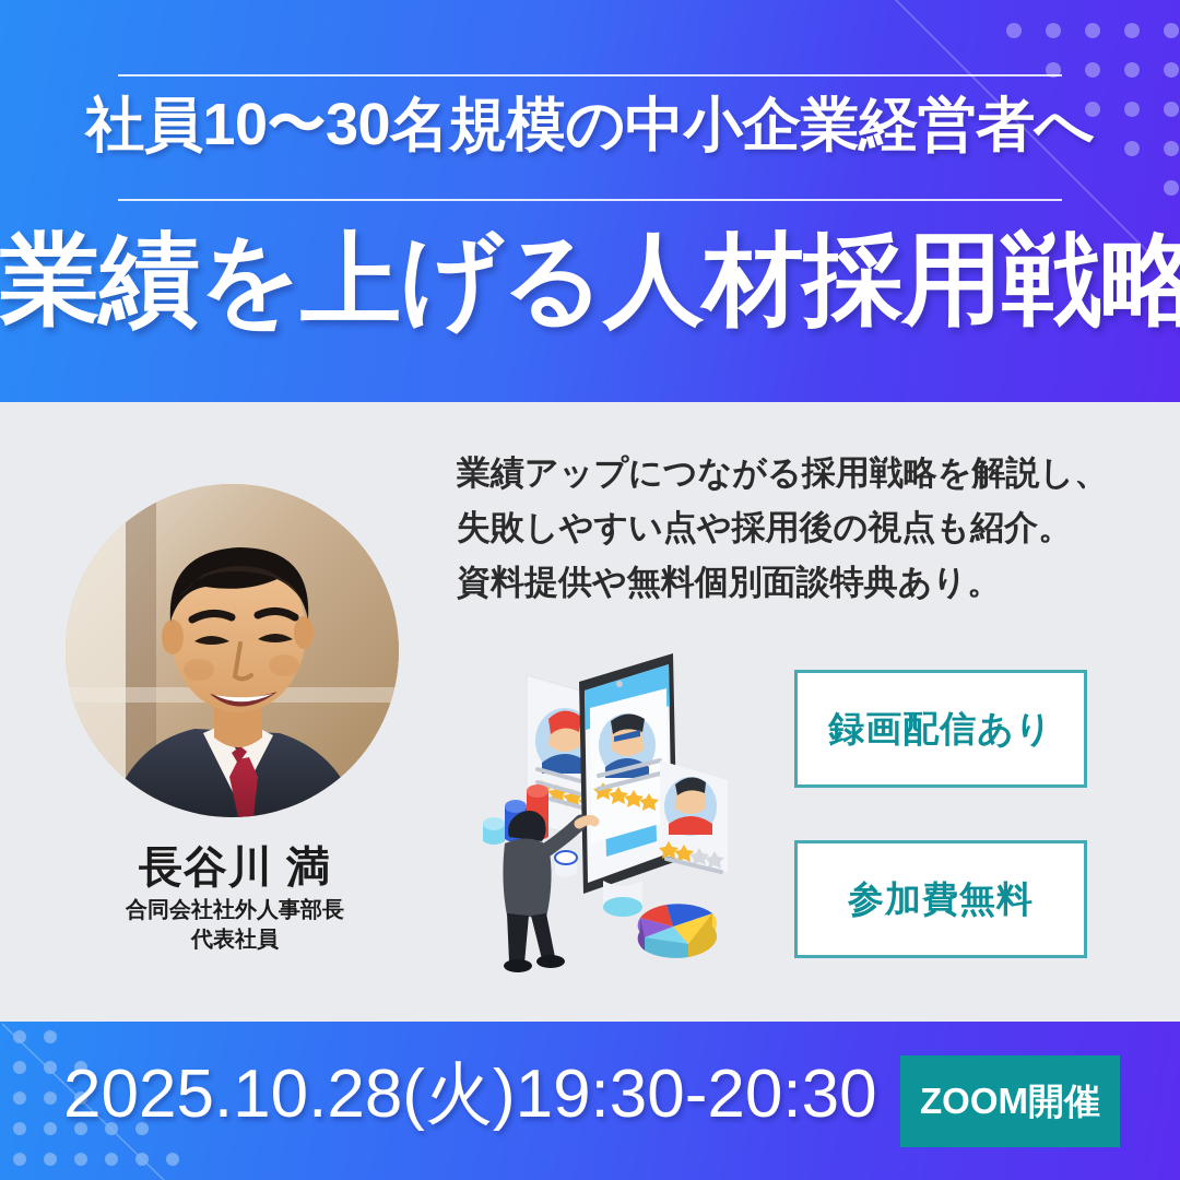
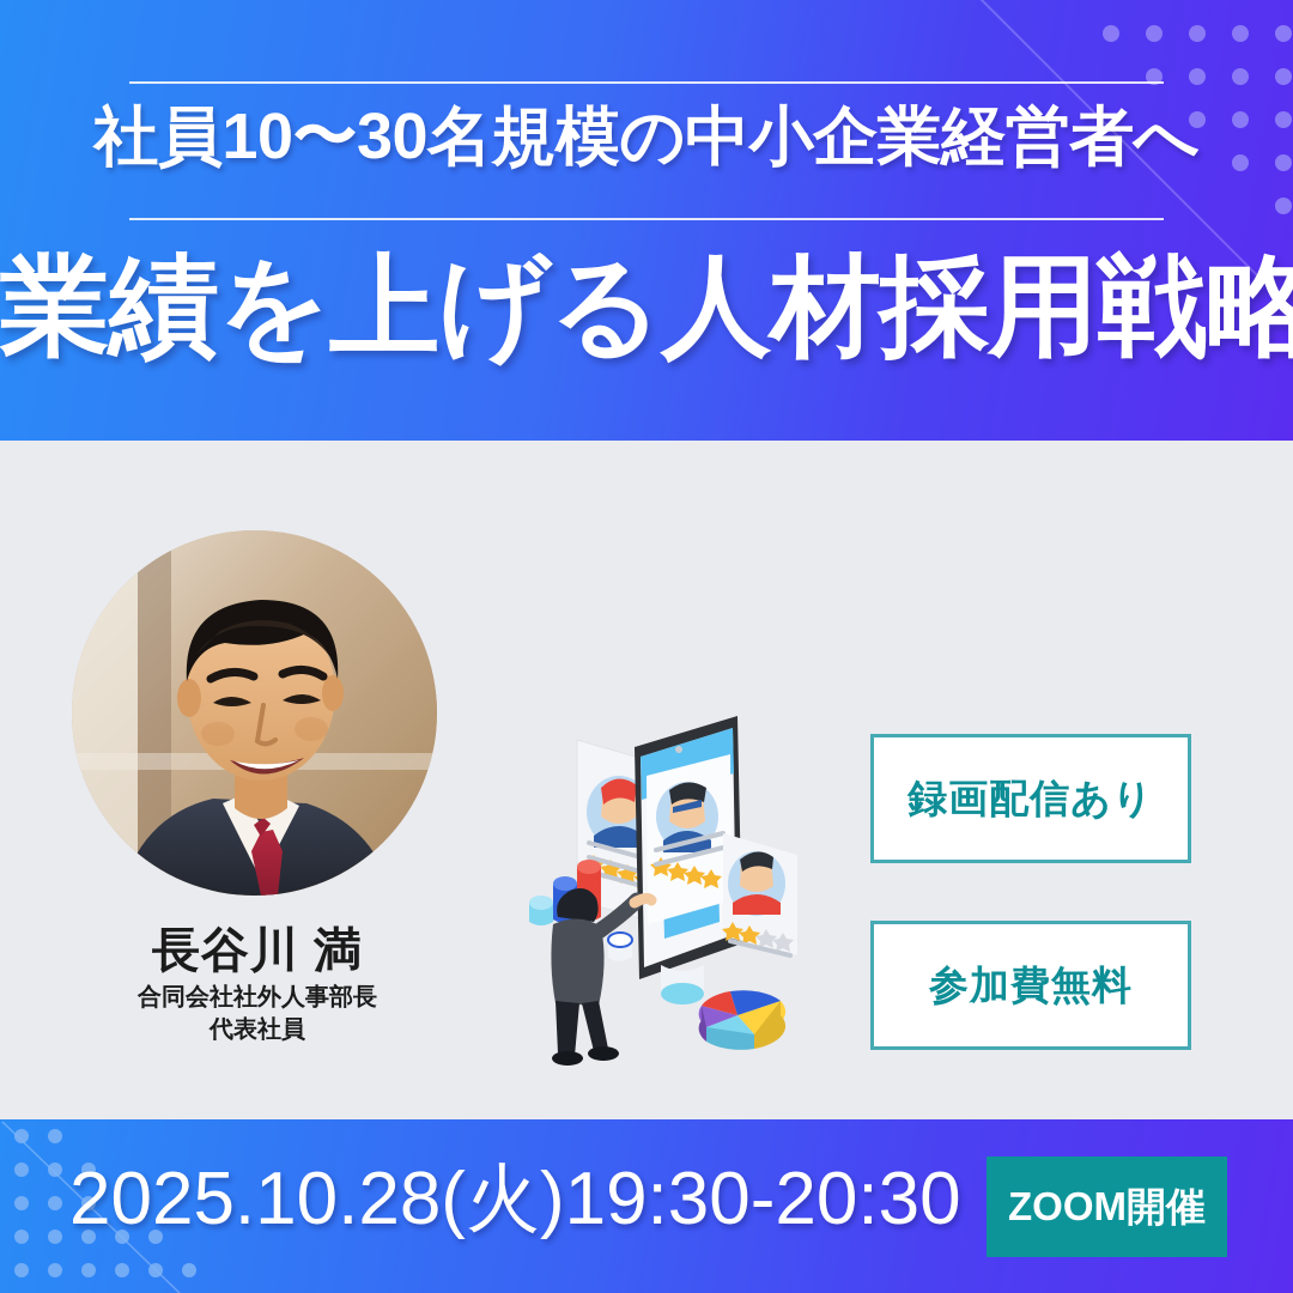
  社員10〜30名規模の中小企業経営者へ
  業績を上げる人材採用戦略
  長谷川 満
  合同会社社外人事部長
  代表社員
- 業績アップにつながる採用戦略を解説し、
- 失敗しやすい点や採用後の視点も紹介。
- 資料提供や無料個別面談特典あり。
  録画配信あり
  参加費無料
  2025.10.28(火)19:30-20:30
  ZOOM開催
